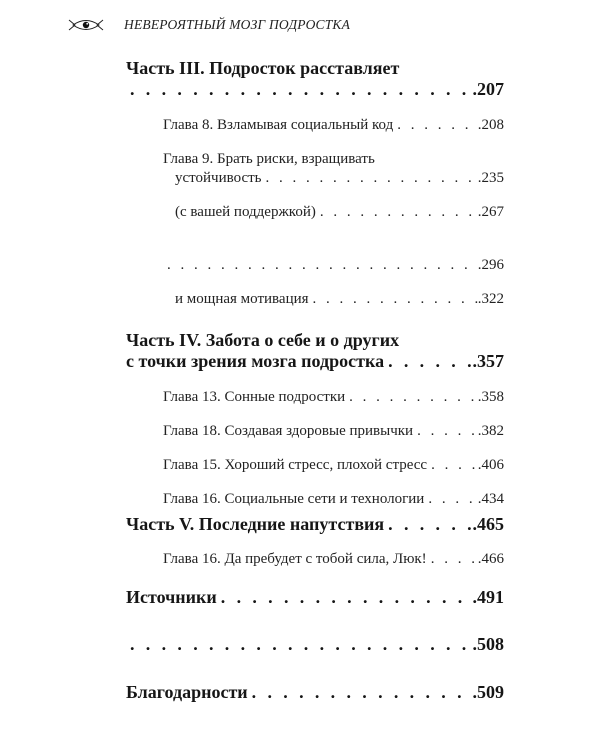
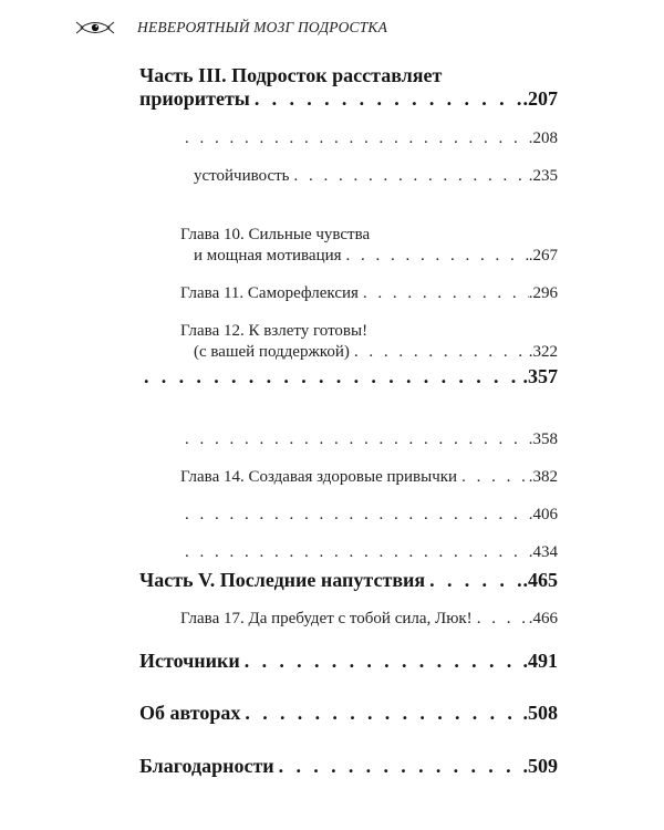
  НЕВЕРОЯТНЫЙ МОЗГ ПОДРОСТКА
  Часть III. Подросток расставляет
+ приоритеты
  .207
- Глава 8. Взламывая социальный код
  .208
- Глава 9. Брать риски, взращивать
  устойчивость
  .235
+ Глава 10. Сильные чувства
- (с вашей поддержкой)
+ и мощная мотивация
  .267
+ Глава 11. Саморефлексия
  .296
+ Глава 12. К взлету готовы!
- и мощная мотивация
+ (с вашей поддержкой)
  .322
- Часть IV. Забота о себе и о других
- с точки зрения мозга подростка
  .357
- Глава 13. Сонные подростки
  .358
- Глава 18. Создавая здоровые привычки
+ Глава 14. Создавая здоровые привычки
  .382
- Глава 15. Хороший стресс, плохой стресс
  .406
- Глава 16. Социальные сети и технологии
  .434
  Часть V. Последние напутствия
  .465
- Глава 16. Да пребудет с тобой сила, Люк!
+ Глава 17. Да пребудет с тобой сила, Люк!
  .466
  Источники
  .491
+ Об авторах
  .508
  Благодарности
  .509
